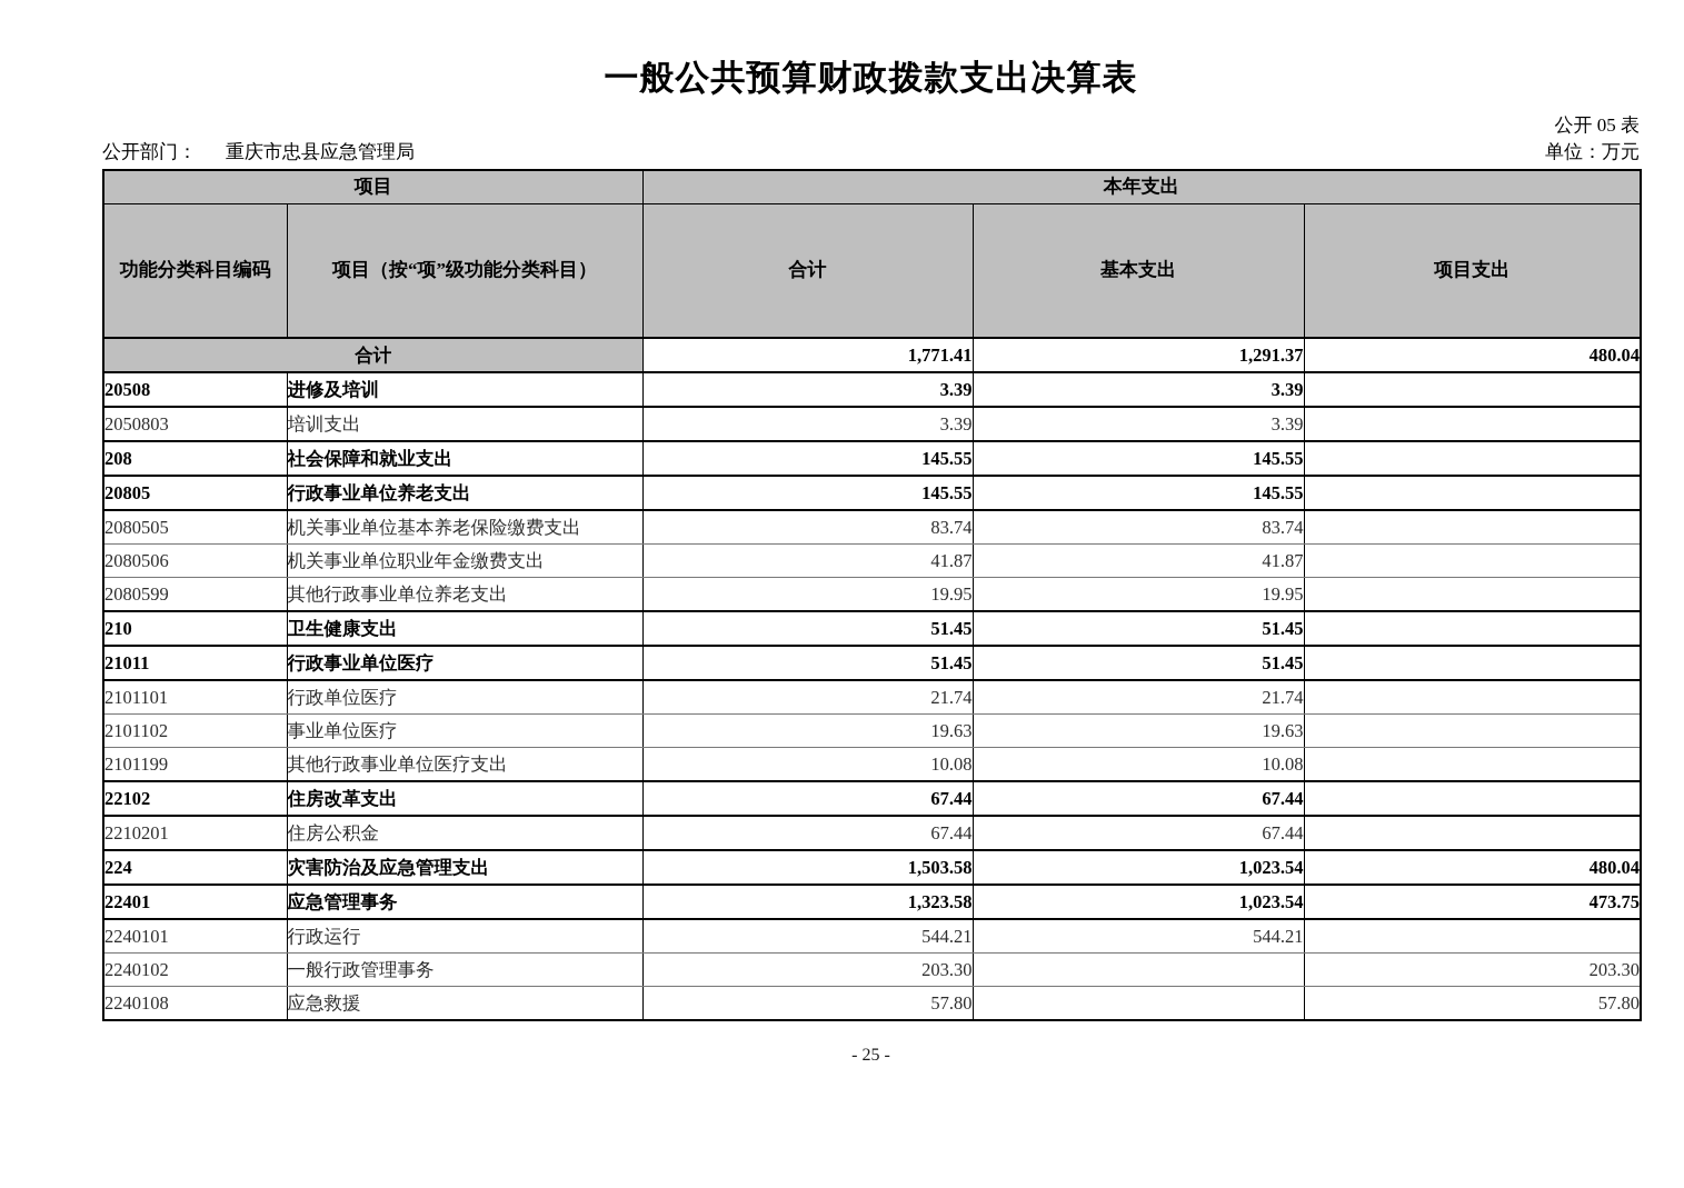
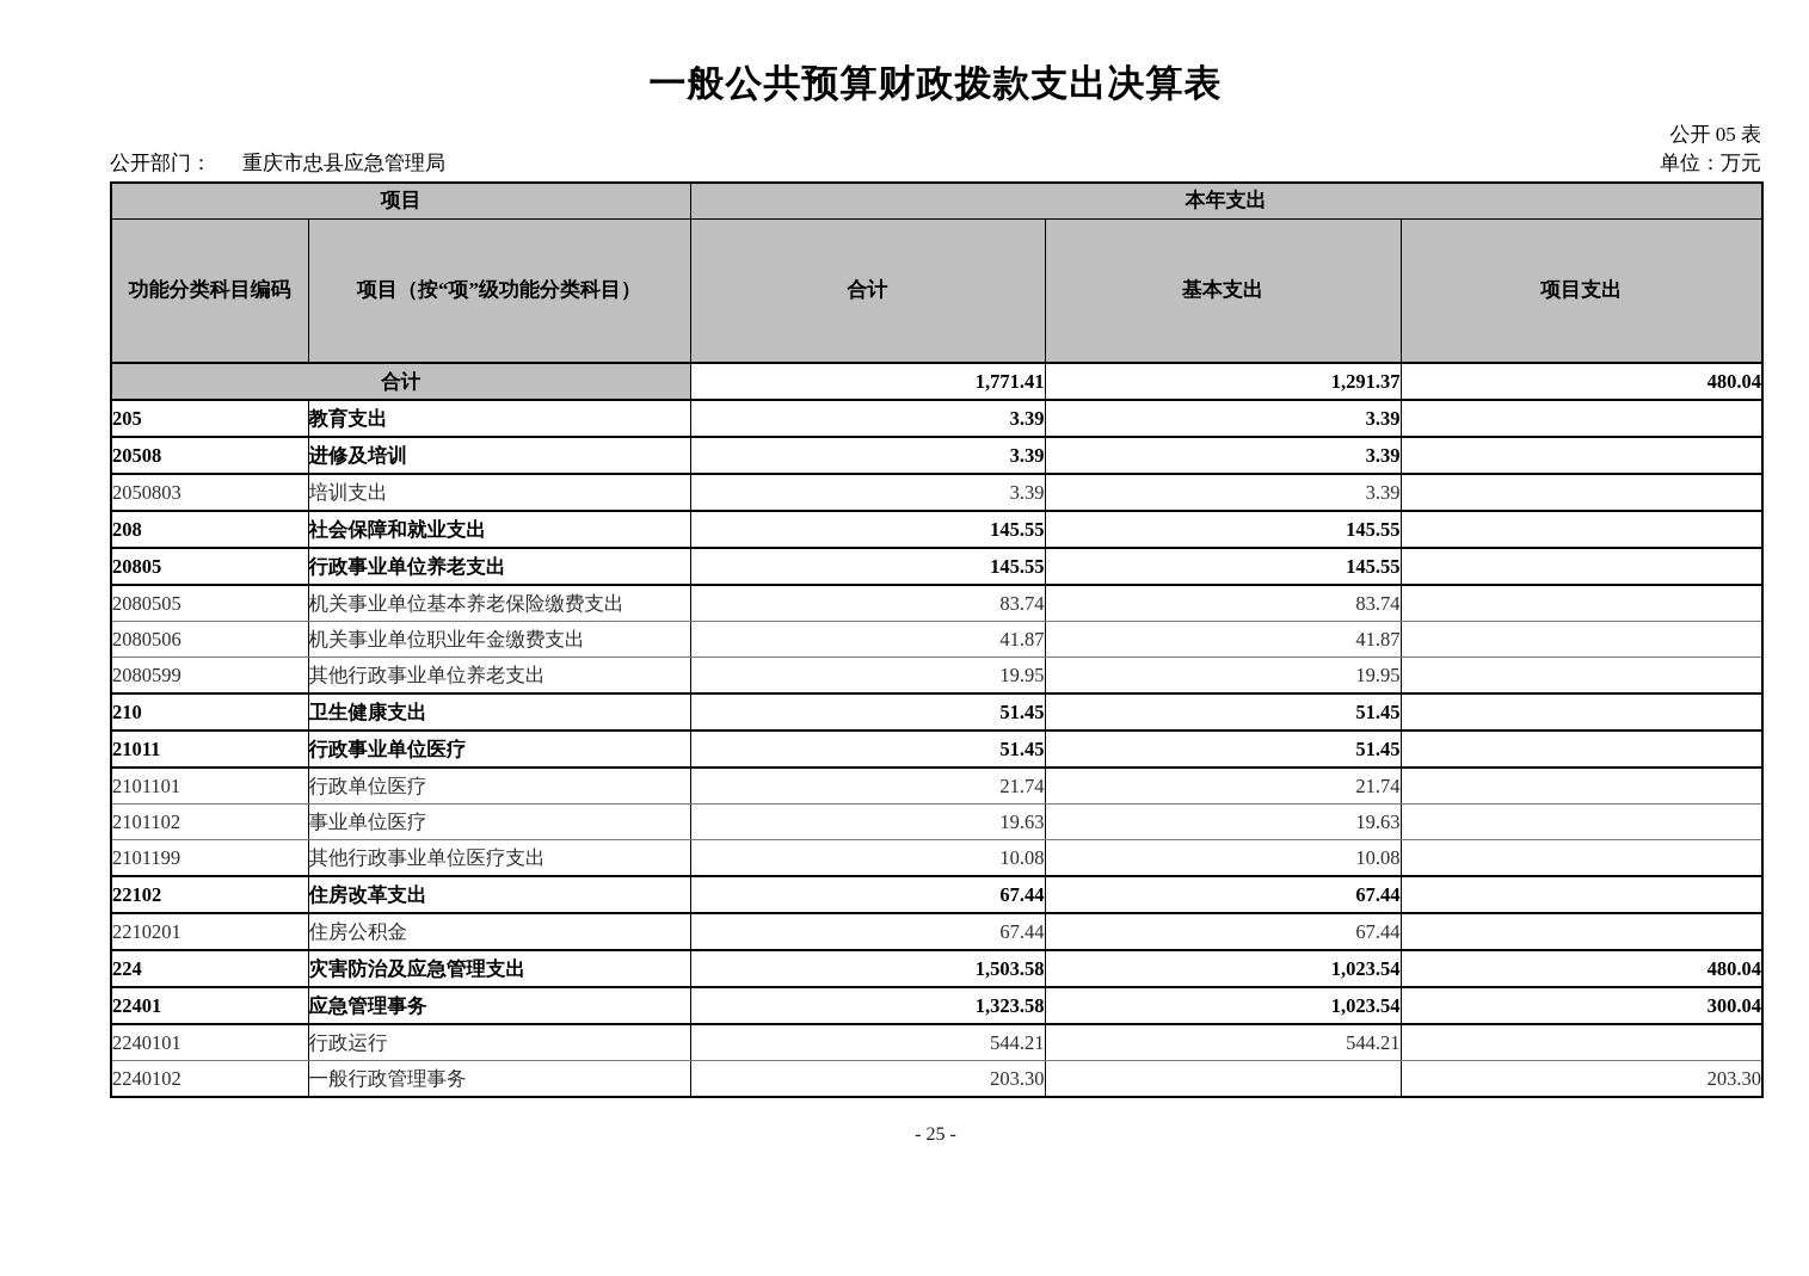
  一般公共预算财政拨款支出决算表
  公开 05 表
  公开部门： 重庆市忠县应急管理局
  单位：万元
  项目	本年支出
  功能分类科目编码	项目（按“项”级功能分类科目）	合计	基本支出	项目支出
  合计	1,771.41	1,291.37	480.04
+ 205	教育支出	3.39	3.39
  20508	进修及培训	3.39	3.39
  2050803	培训支出	3.39	3.39
  208	社会保障和就业支出	145.55	145.55
  20805	行政事业单位养老支出	145.55	145.55
  2080505	机关事业单位基本养老保险缴费支出	83.74	83.74
  2080506	机关事业单位职业年金缴费支出	41.87	41.87
  2080599	其他行政事业单位养老支出	19.95	19.95
  210	卫生健康支出	51.45	51.45
  21011	行政事业单位医疗	51.45	51.45
  2101101	行政单位医疗	21.74	21.74
  2101102	事业单位医疗	19.63	19.63
  2101199	其他行政事业单位医疗支出	10.08	10.08
  22102	住房改革支出	67.44	67.44
  2210201	住房公积金	67.44	67.44
  224	灾害防治及应急管理支出	1,503.58	1,023.54	480.04
- 22401	应急管理事务	1,323.58	1,023.54	473.75
+ 22401	应急管理事务	1,323.58	1,023.54	300.04
  2240101	行政运行	544.21	544.21
  2240102	一般行政管理事务	203.30		203.30
- 2240108	应急救援	57.80		57.80
  - 25 -
